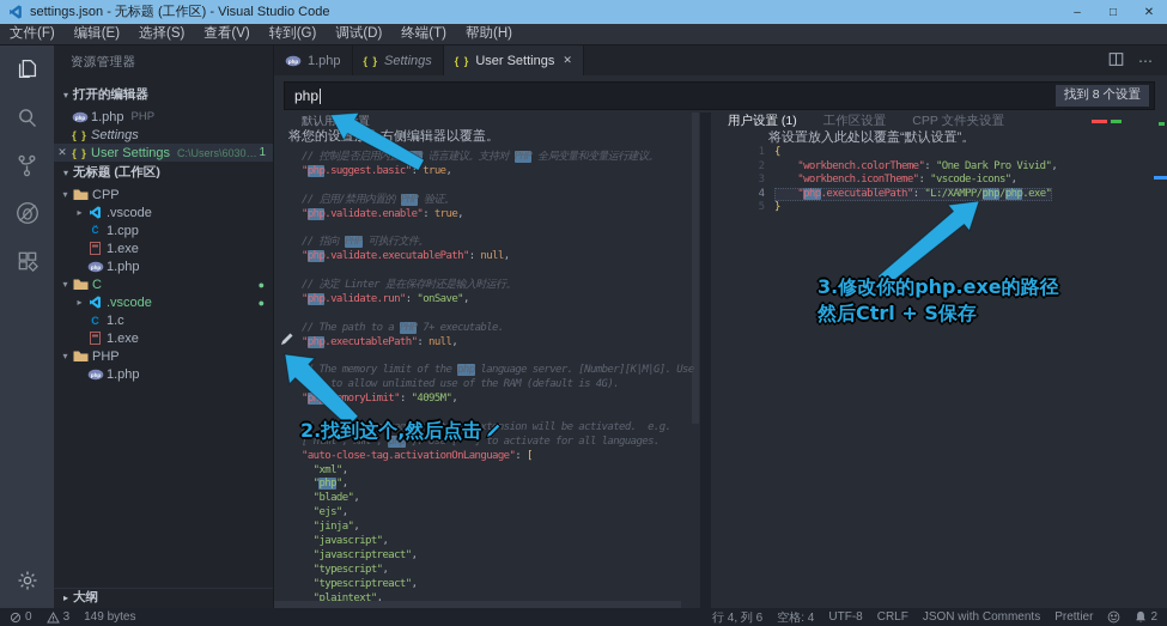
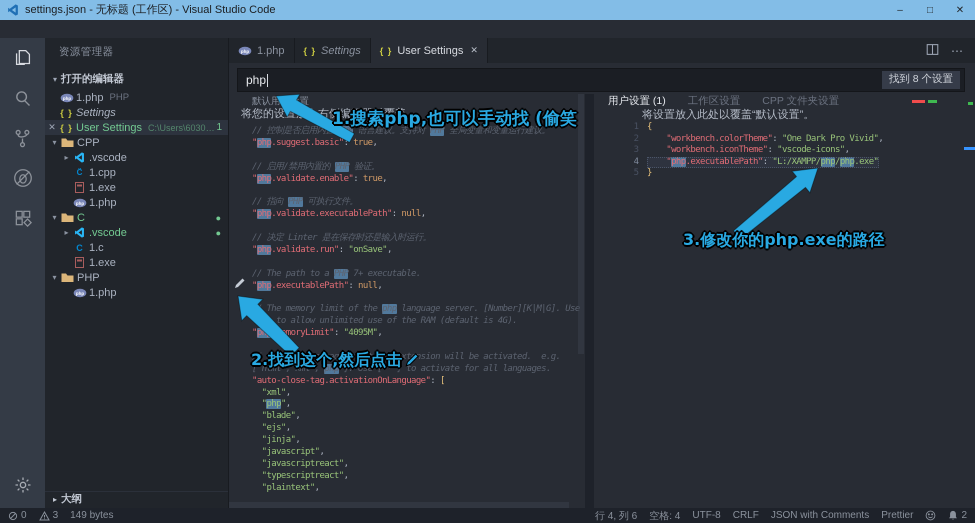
  settings.json - 无标题 (工作区) - Visual Studio Code
  –
  □
  ✕
- 文件(F)
- 编辑(E)
- 选择(S)
- 查看(V)
- 转到(G)
- 调试(D)
- 终端(T)
- 帮助(H)
  资源管理器
  ▾ 打开的编辑器
  1.php
  PHP
  { }
  Settings
  ✕
  { }
  User Settings
  1
- ▾ 无标题 (工作区)
  ▾
  CPP
  ▸
  .vscode
  C̈
  1.cpp
  1.exe
  1.php
  ▾
  C
  ●
  ▸
  .vscode
  ●
  C
  1.c
  1.exe
  ▾
  PHP
  1.php
  ▸ 大纲
  1.php
  { }
  Settings
  { }
  User Settings
  ✕
  ⋯
  php
  找到 8 个设置
  将您的设置右侧编辑器以覆盖。
  // 控制是否启用内 语言建议。支持对 PHP 全局变量和变量运行建议。
  "php.suggest.basic": true,
  // 启用/禁用内置的 PHP 验证。
  "php.validate.enable": true,
  // 指向 PHP 可执行文件。
  "php.validate.executablePath": null,
  // 决定 Linter 是在保存时还是输入时运行。
  "php.validate.run": "onSave",
  // The path to a PHP 7+ executable.
  "php.executablePath": null,
  The memory limit of the php language server. [Number][K|M|G]. Use
  to allow unlimited use of the RAM (default is 4G).
  "ph moryLimit": "4095M",
  // Set the languages that the extsion will be activated. e.g.
  ["html","xml","php"]. Use ["*"] to activate for all languages.
  "auto-close-tag.activationOnLanguage": [
  "xml",
  "php",
  "blade",
  "ejs",
  "jinja",
  "javascript",
  "javascriptreact",
- "typescript",
  "typescriptreact",
  "plaintext",
  用户设置 (1)
  工作区设置
  CPP 文件夹设置
  将设置放入此处以覆盖“默认设置”。
  1
  {
  2
  "workbench.colorTheme": "One Dark Pro Vivid",
  3
  "workbench.iconTheme": "vscode-icons",
  4
  "php.executablePath": "L:/XAMPP/php/php.exe"
  5
  }
  0
  3
  149 bytes
  行 4, 列 6
  空格: 4
  UTF-8
  CRLF
  JSON with Comments
  Prettier
  2
+ 1.搜索php,也可以手动找 (偷笑
  2.找到这个,然后点击
  3.修改你的php.exe的路径
- 然后Ctrl + S保存
